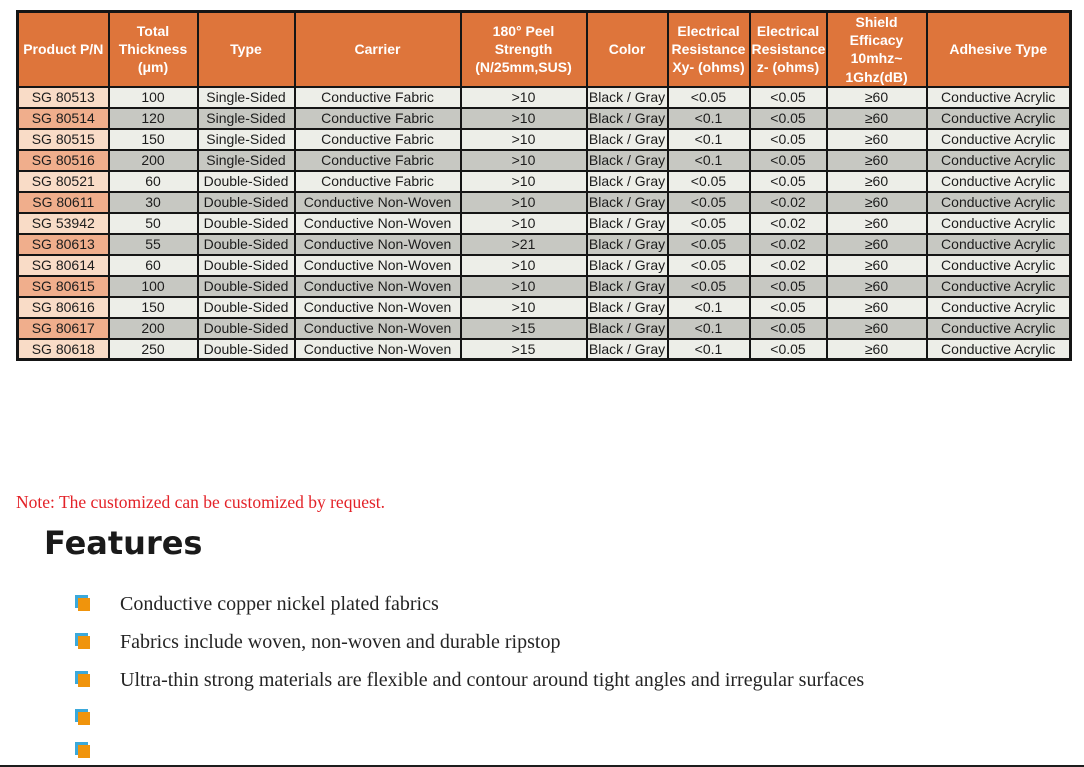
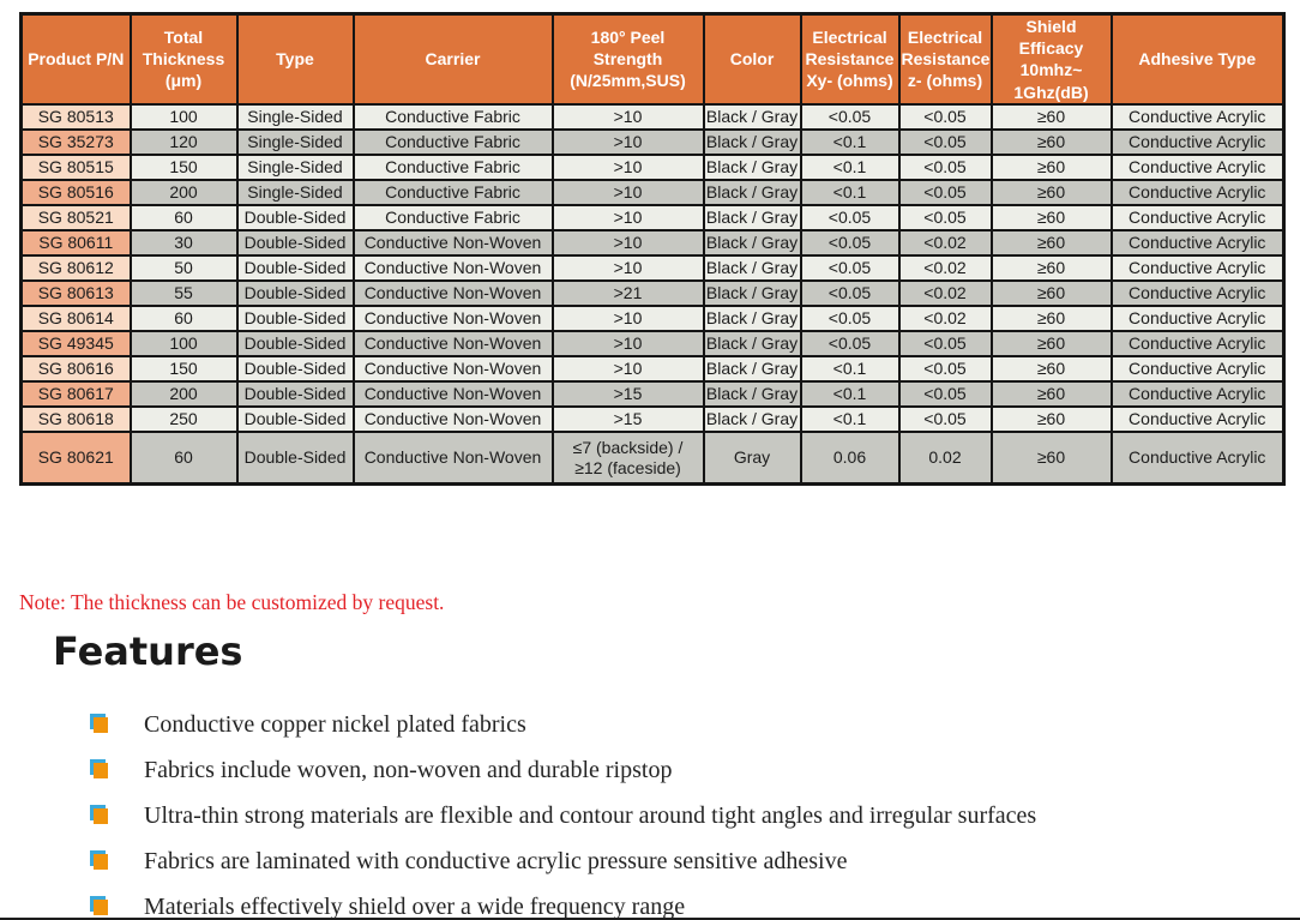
  Product P/N	Total Thickness (μm)	Type	Carrier	180° Peel Strength (N/25mm,SUS)	Color	Electrical Resistance Xy- (ohms)	Electrical Resistance z- (ohms)	Shield Efficacy 10mhz~ 1Ghz(dB)	Adhesive Type
  SG 80513	100	Single-Sided	Conductive Fabric	>10	Black / Gray	<0.05	<0.05	≥60	Conductive Acrylic
- SG 80514	120	Single-Sided	Conductive Fabric	>10	Black / Gray	<0.1	<0.05	≥60	Conductive Acrylic
+ SG 35273	120	Single-Sided	Conductive Fabric	>10	Black / Gray	<0.1	<0.05	≥60	Conductive Acrylic
  SG 80515	150	Single-Sided	Conductive Fabric	>10	Black / Gray	<0.1	<0.05	≥60	Conductive Acrylic
  SG 80516	200	Single-Sided	Conductive Fabric	>10	Black / Gray	<0.1	<0.05	≥60	Conductive Acrylic
  SG 80521	60	Double-Sided	Conductive Fabric	>10	Black / Gray	<0.05	<0.05	≥60	Conductive Acrylic
  SG 80611	30	Double-Sided	Conductive Non-Woven	>10	Black / Gray	<0.05	<0.02	≥60	Conductive Acrylic
- SG 53942	50	Double-Sided	Conductive Non-Woven	>10	Black / Gray	<0.05	<0.02	≥60	Conductive Acrylic
+ SG 80612	50	Double-Sided	Conductive Non-Woven	>10	Black / Gray	<0.05	<0.02	≥60	Conductive Acrylic
  SG 80613	55	Double-Sided	Conductive Non-Woven	>21	Black / Gray	<0.05	<0.02	≥60	Conductive Acrylic
  SG 80614	60	Double-Sided	Conductive Non-Woven	>10	Black / Gray	<0.05	<0.02	≥60	Conductive Acrylic
- SG 80615	100	Double-Sided	Conductive Non-Woven	>10	Black / Gray	<0.05	<0.05	≥60	Conductive Acrylic
+ SG 49345	100	Double-Sided	Conductive Non-Woven	>10	Black / Gray	<0.05	<0.05	≥60	Conductive Acrylic
  SG 80616	150	Double-Sided	Conductive Non-Woven	>10	Black / Gray	<0.1	<0.05	≥60	Conductive Acrylic
  SG 80617	200	Double-Sided	Conductive Non-Woven	>15	Black / Gray	<0.1	<0.05	≥60	Conductive Acrylic
  SG 80618	250	Double-Sided	Conductive Non-Woven	>15	Black / Gray	<0.1	<0.05	≥60	Conductive Acrylic
+ SG 80621	60	Double-Sided	Conductive Non-Woven	≤7 (backside) / ≥12 (faceside)	Gray	0.06	0.02	≥60	Conductive Acrylic
- Note: The customized can be customized by request.
+ Note: The thickness can be customized by request.
  Features
  Conductive copper nickel plated fabrics
  Fabrics include woven, non-woven and durable ripstop
  Ultra-thin strong materials are flexible and contour around tight angles and irregular surfaces
+ Fabrics are laminated with conductive acrylic pressure sensitive adhesive
+ Materials effectively shield over a wide frequency range
